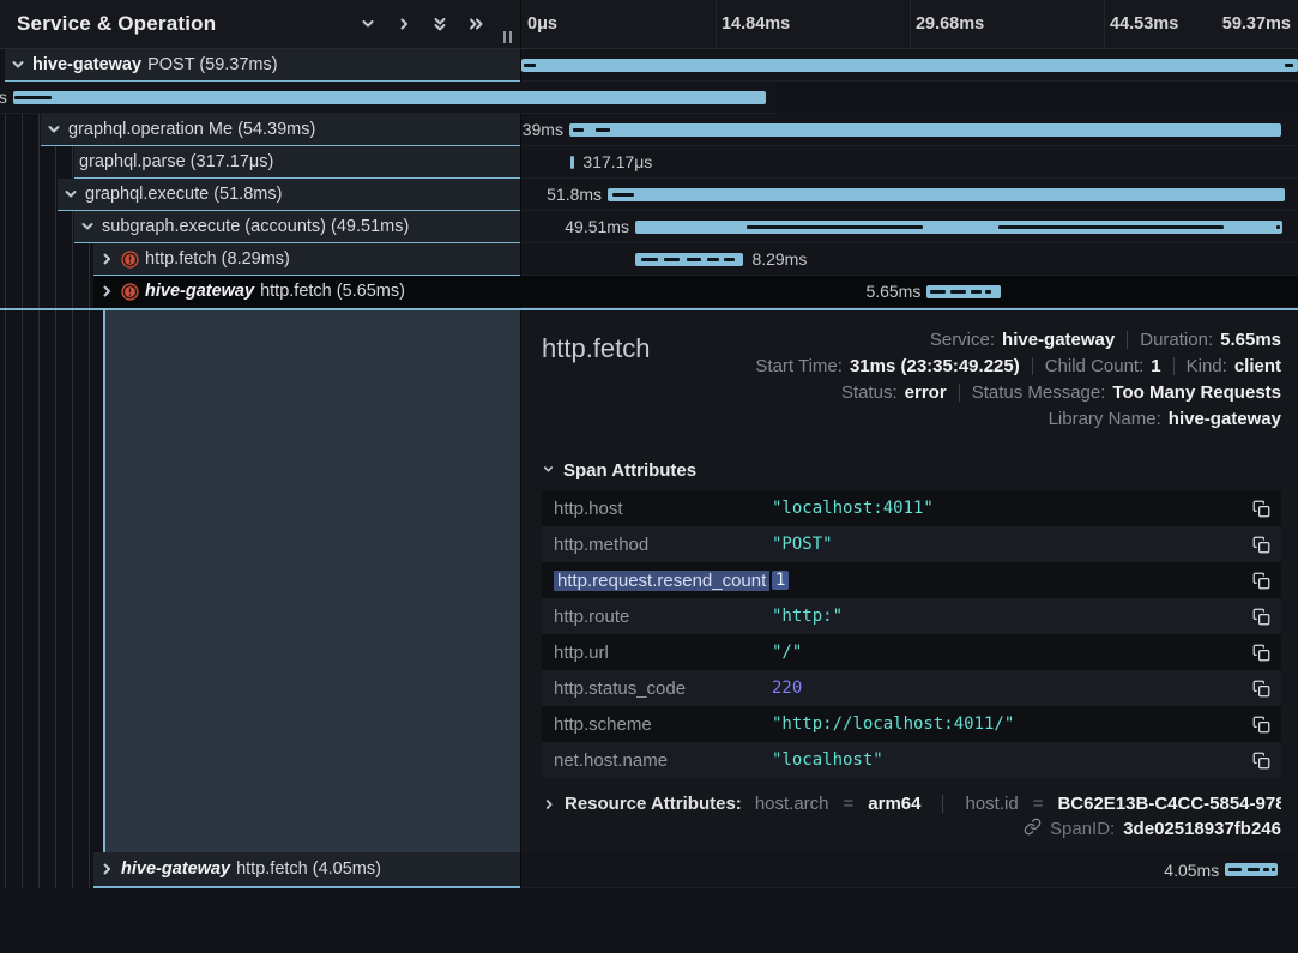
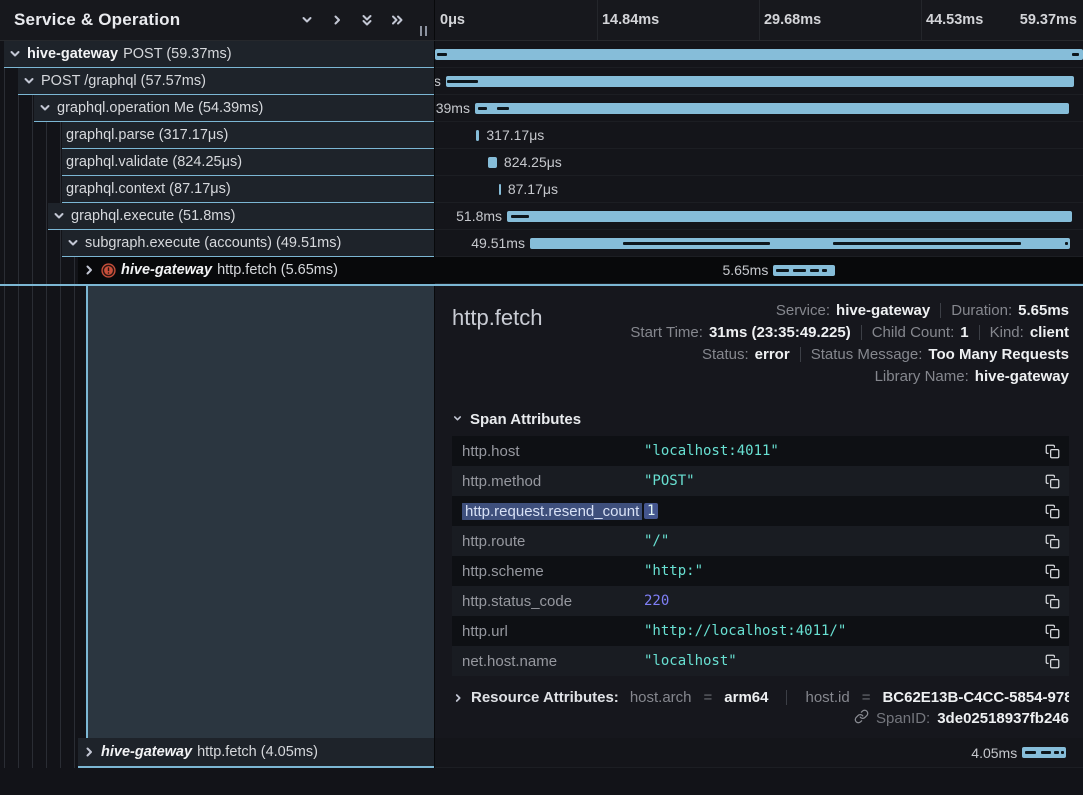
  Service & Operation
  0μs
  14.84ms
  29.68ms
  44.53ms
  59.37ms
  hive-gateway
  POST (59.37ms)
+ POST /graphql (57.57ms)
  graphql.operation Me (54.39ms)
  graphql.parse (317.17μs)
  317.17μs
+ graphql.validate (824.25μs)
+ 824.25μs
+ graphql.context (87.17μs)
+ 87.17μs
  graphql.execute (51.8ms)
  51.8ms
  subgraph.execute (accounts) (49.51ms)
  49.51ms
- http.fetch (8.29ms)
- 8.29ms
  hive-gateway
  http.fetch (5.65ms)
  5.65ms
  http.fetch
  Service:
  hive-gateway
  Duration:
  5.65ms
  Start Time:
  31ms (23:35:49.225)
  Child Count:
  1
  Kind:
  client
  Status:
  error
  Status Message:
  Too Many Requests
  Library Name:
  hive-gateway
  Span Attributes
  http.host
  "localhost:4011"
  http.method
  "POST"
  http.request.resend_count
  1
  http.route
- "http:"
+ "/"
- http.url
+ http.scheme
- "/"
+ "http:"
  http.status_code
  220
- http.scheme
+ http.url
  "http://localhost:4011/"
  net.host.name
  "localhost"
  Resource Attributes:
  host.arch
  =
  arm64
  host.id
  =
  BC62E13B-C4CC-5854-978
  SpanID:
  3de02518937fb246
  hive-gateway
  http.fetch (4.05ms)
  4.05ms
